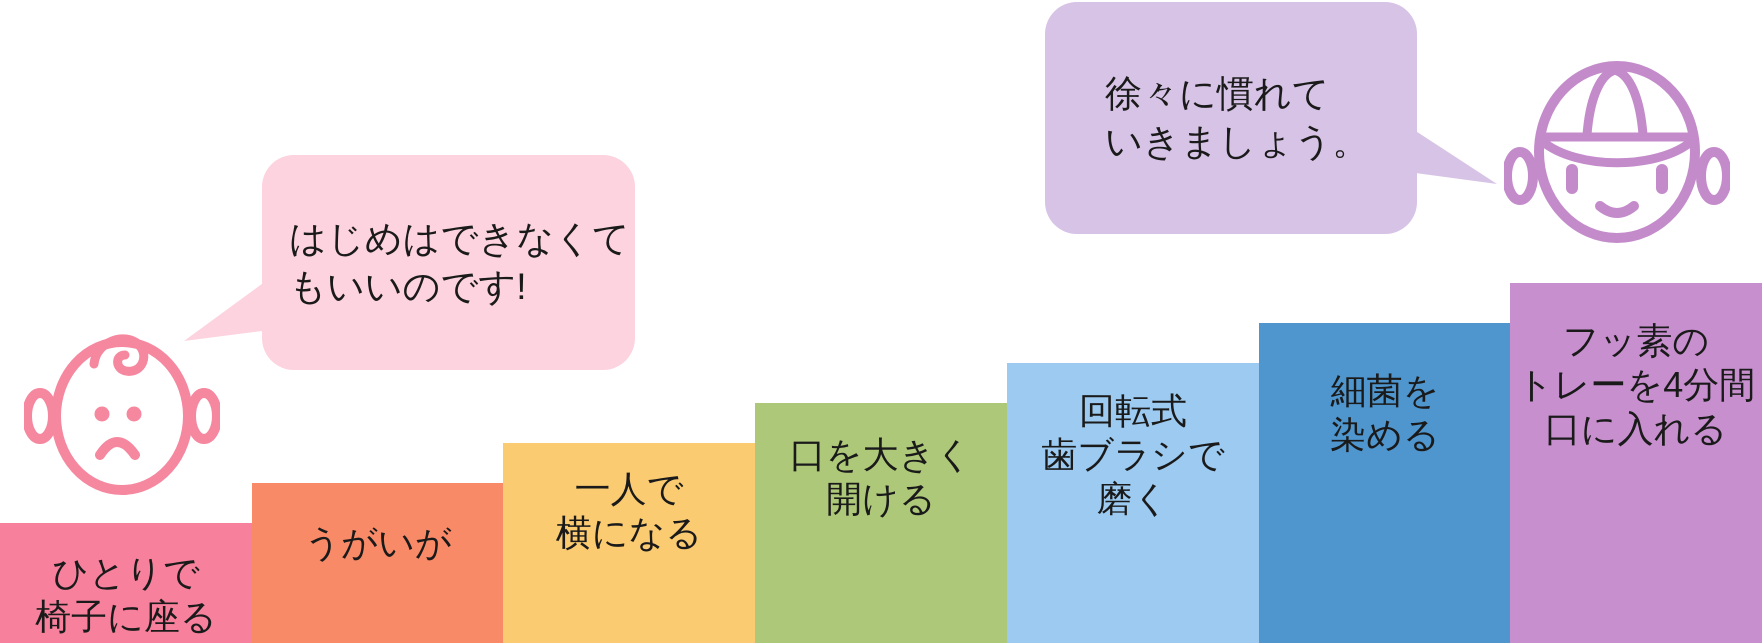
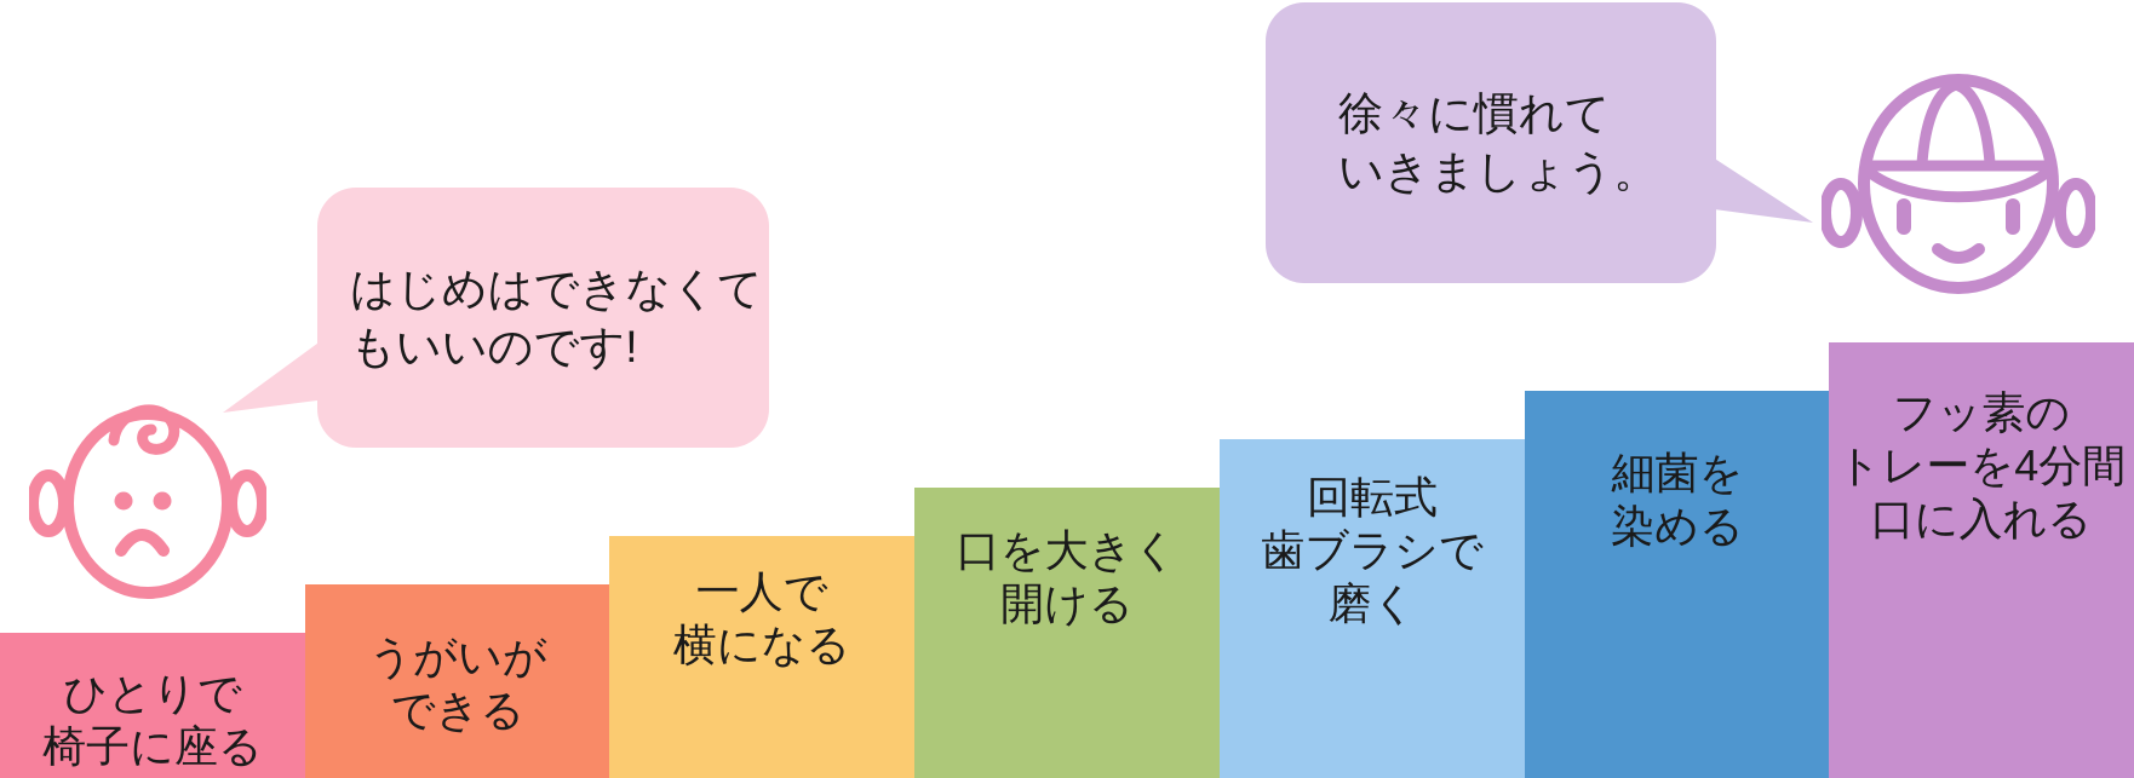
  ひとりで
  椅子に座る
  うがいが
+ できる
  一人で
  横になる
  口を大きく
  開ける
  回転式
  歯ブラシで
  磨く
  細菌を
  染める
  フッ素の
  トレーを4分間
  口に入れる
  はじめはできなくて
  もいいのです!
  徐々に慣れて
  いきましょう。
